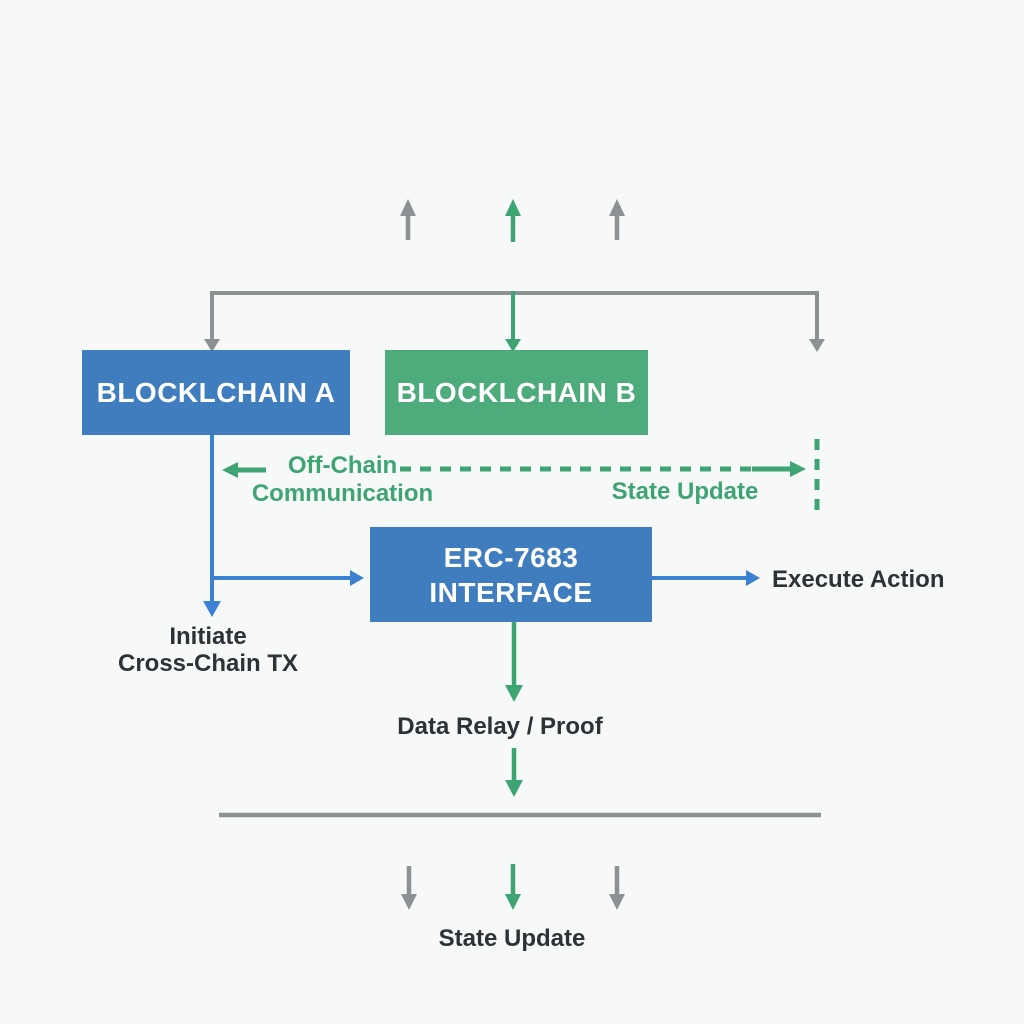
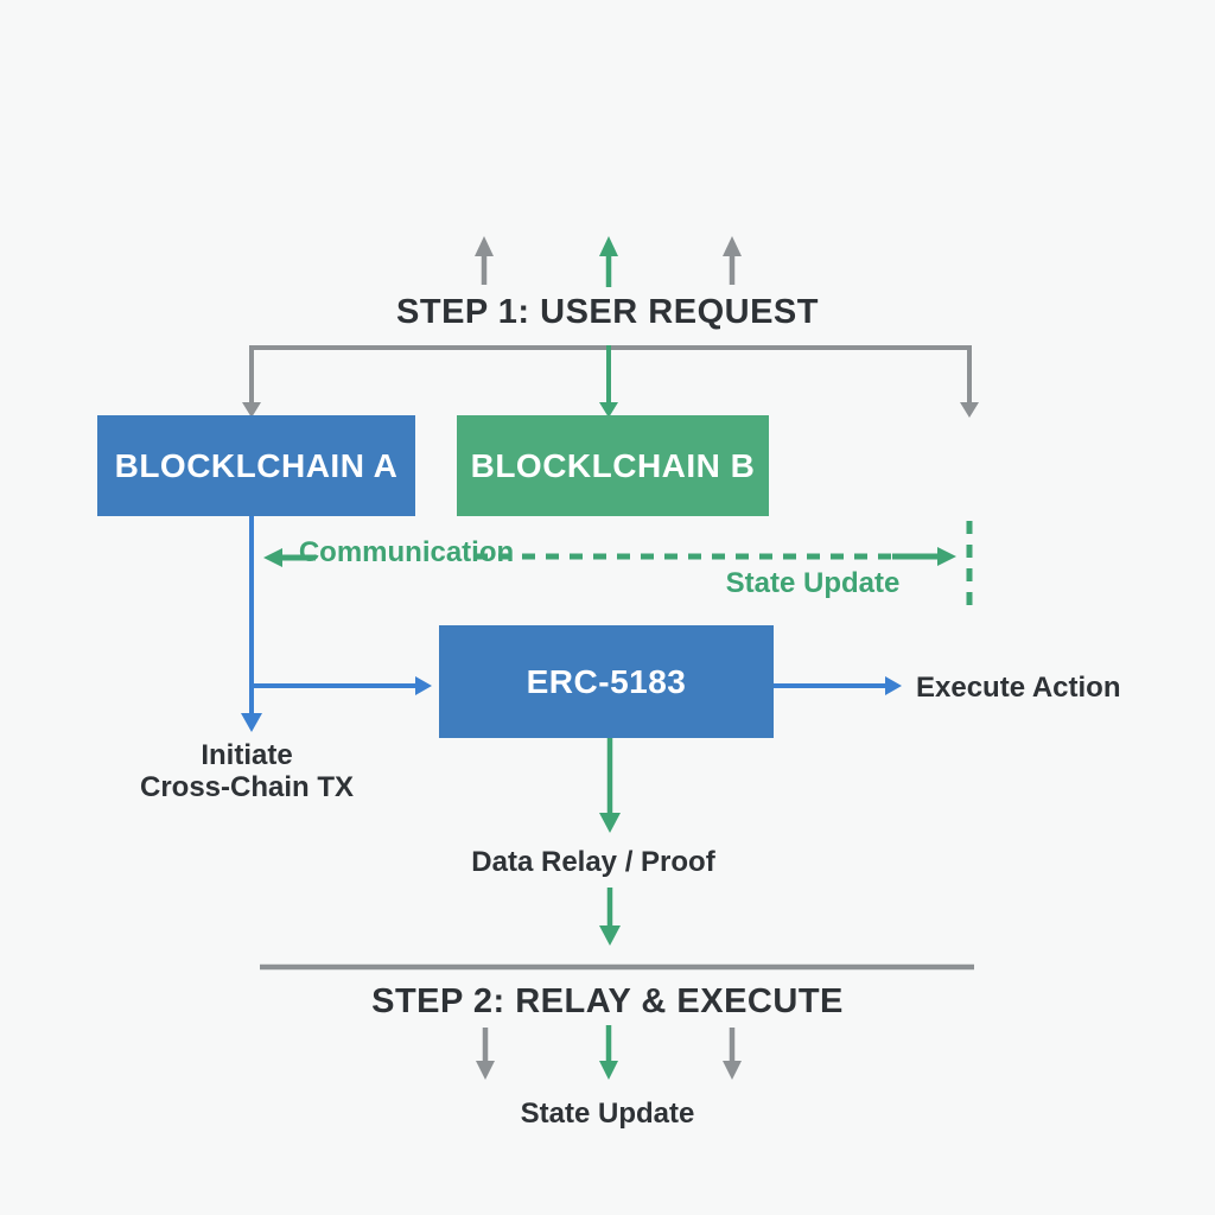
+ STEP 1: USER REQUEST
+ STEP 2: RELAY & EXECUTE
  BLOCKLCHAIN A
  BLOCKLCHAIN B
- ERC-7683
+ ERC-5183
- INTERFACE
- Off-Chain
  Communication
  State Update
  Execute Action
  Initiate
  Cross-Chain TX
  Data Relay / Proof
  State Update
